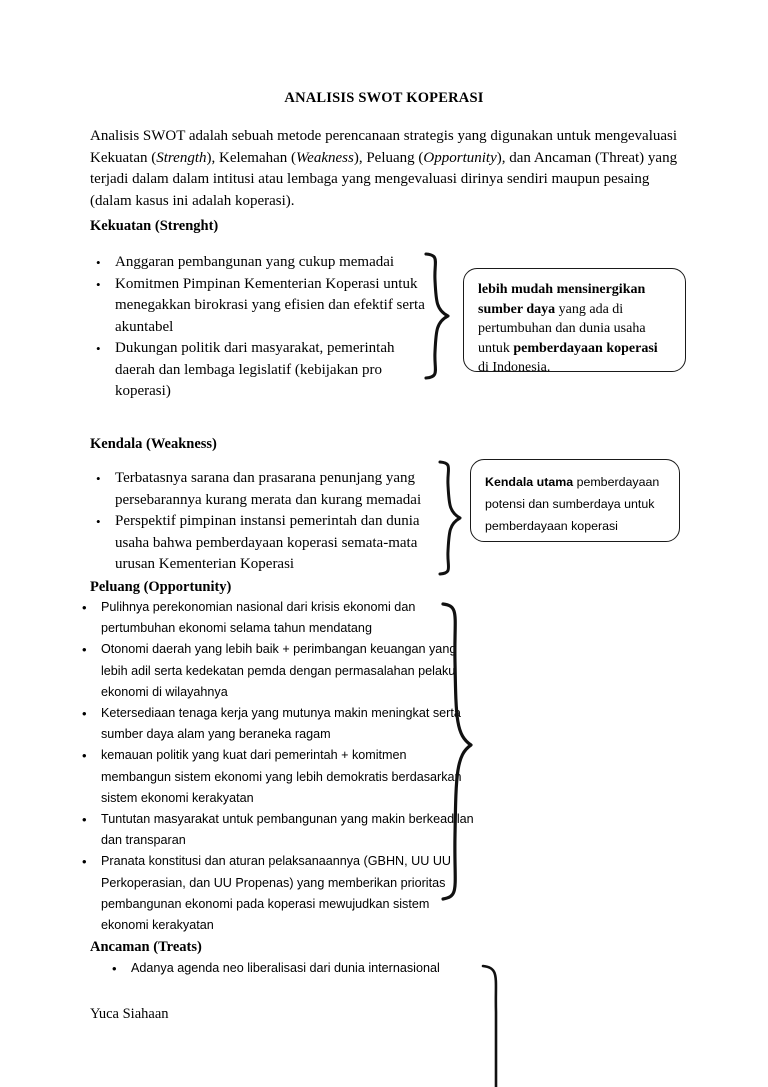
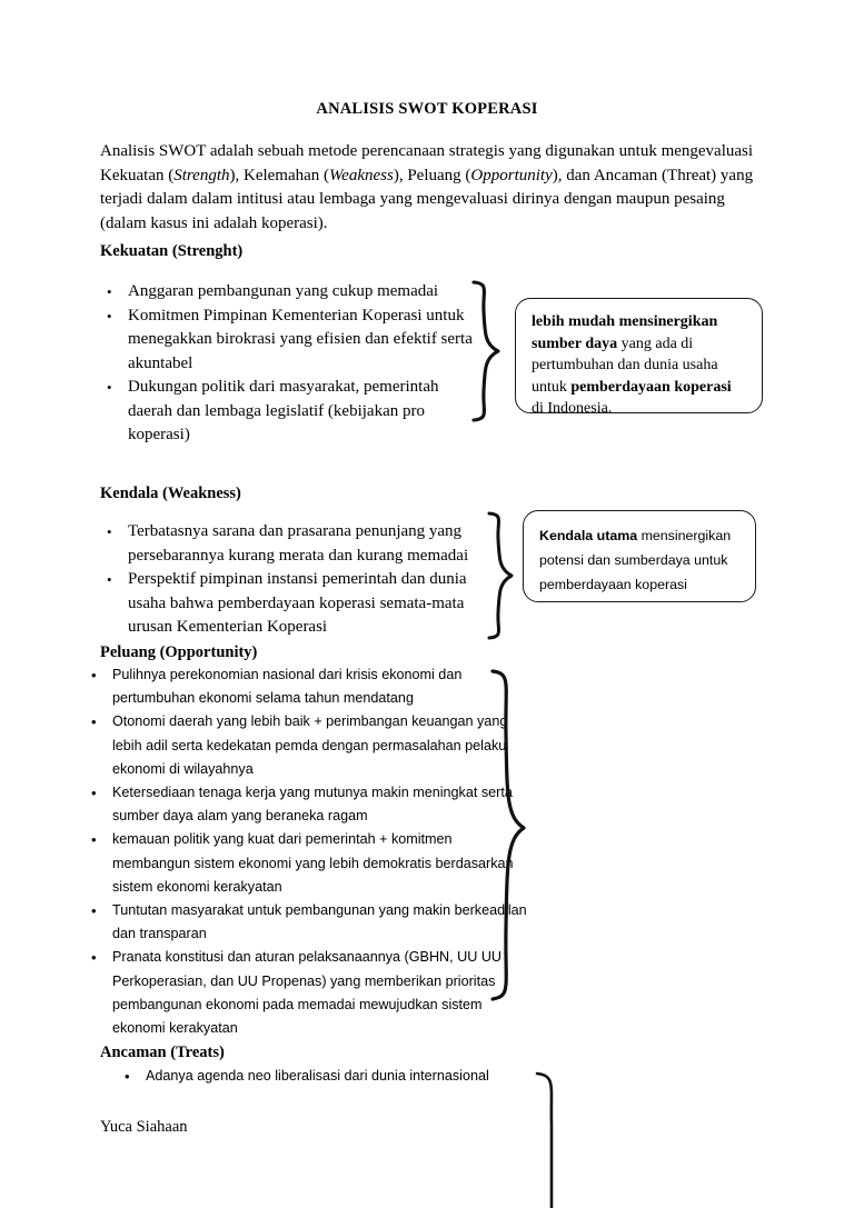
  ANALISIS SWOT KOPERASI
- Analisis SWOT adalah sebuah metode perencanaan strategis yang digunakan untuk mengevaluasi Kekuatan (Strength), Kelemahan (Weakness), Peluang (Opportunity), dan Ancaman (Threat) yang terjadi dalam dalam intitusi atau lembaga yang mengevaluasi dirinya sendiri maupun pesaing (dalam kasus ini adalah koperasi).
+ Analisis SWOT adalah sebuah metode perencanaan strategis yang digunakan untuk mengevaluasi Kekuatan (Strength), Kelemahan (Weakness), Peluang (Opportunity), dan Ancaman (Threat) yang terjadi dalam dalam intitusi atau lembaga yang mengevaluasi dirinya dengan maupun pesaing (dalam kasus ini adalah koperasi).
  Kekuatan (Strenght)
  Anggaran pembangunan yang cukup memadai
  Komitmen Pimpinan Kementerian Koperasi untuk menegakkan birokrasi yang efisien dan efektif serta akuntabel
  Dukungan politik dari masyarakat, pemerintah daerah dan lembaga legislatif (kebijakan pro koperasi)
  lebih mudah mensinergikan sumber daya yang ada di pertumbuhan dan dunia usaha untuk pemberdayaan koperasi di Indonesia.
  Kendala (Weakness)
  Terbatasnya sarana dan prasarana penunjang yang persebarannya kurang merata dan kurang memadai
  Perspektif pimpinan instansi pemerintah dan dunia usaha bahwa pemberdayaan koperasi semata-mata urusan Kementerian Koperasi
- Kendala utama pemberdayaan potensi dan sumberdaya untuk pemberdayaan koperasi
+ Kendala utama mensinergikan potensi dan sumberdaya untuk pemberdayaan koperasi
  Peluang (Opportunity)
  Pulihnya perekonomian nasional dari krisis ekonomi dan pertumbuhan ekonomi selama tahun mendatang
  Otonomi daerah yang lebih baik + perimbangan keuangan yang lebih adil serta kedekatan pemda dengan permasalahan pelaku ekonomi di wilayahnya
  Ketersediaan tenaga kerja yang mutunya makin meningkat sert sumber daya alam yang beraneka ragam
  kemauan politik yang kuat dari pemerintah + komitmen membangun sistem ekonomi yang lebih demokratis berdasarka sistem ekonomi kerakyatan
  Tuntutan masyarakat untuk pembangunan yang makin berkeadlan dan transparan
- Pranata konstitusi dan aturan pelaksanaannya (GBHN, UU UU Perkoperasian, dan UU Propenas) yang memberikan prioritas pembangunan ekonomi pada koperasi mewujudkan sistem ekonomi kerakyatan
+ Pranata konstitusi dan aturan pelaksanaannya (GBHN, UU UU Perkoperasian, dan UU Propenas) yang memberikan prioritas pembangunan ekonomi pada memadai mewujudkan sistem ekonomi kerakyatan
  Ancaman (Treats)
  Adanya agenda neo liberalisasi dari dunia internasional
  Yuca Siahaan
